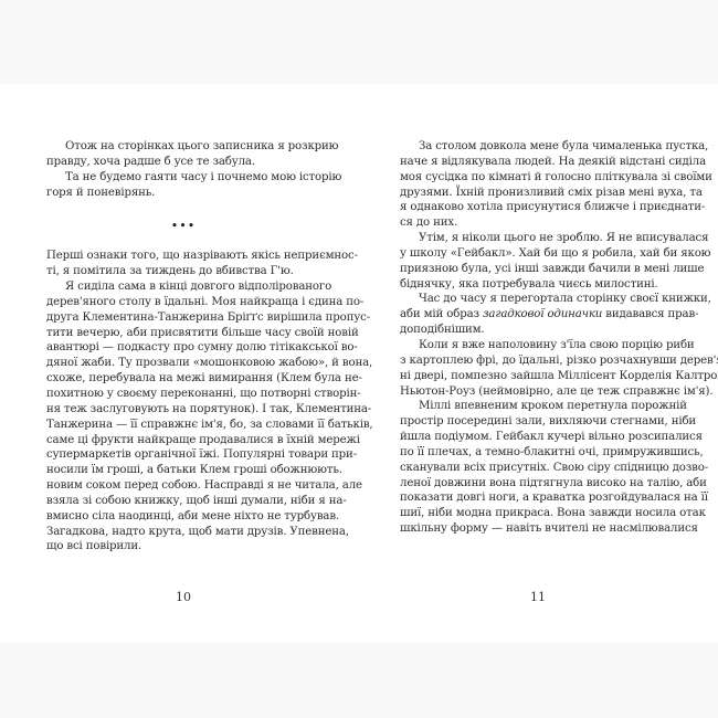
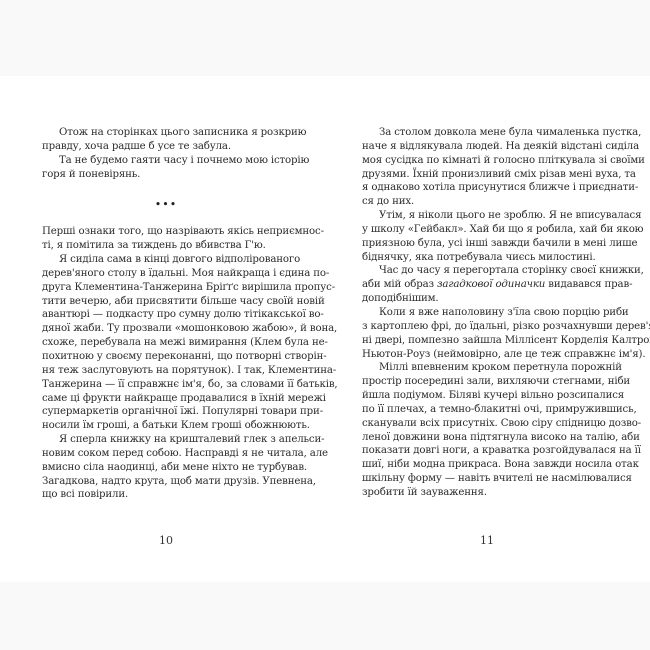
  Отож на сторінках цього записника я розкрию
  правду, хоча радше б усе те забула.
  Та не будемо гаяти часу і почнемо мою історію
  горя й поневірянь.
  •••
  Перші ознаки того, що назрівають якісь неприємнос-
  ті, я помітила за тиждень до вбивства Г'ю.
  Я сиділа сама в кінці довгого відполірованого
  дерев'яного столу в їдальні. Моя найкраща і єдина по-
  друга Клементина-Танжерина Бріґґс вирішила пропус-
  тити вечерю, аби присвятити більше часу своїй новій
  авантюрі — подкасту про сумну долю тітікакської во-
  дяної жаби. Ту прозвали «мошонковою жабою», й вона,
  схоже, перебувала на межі вимирання (Клем була не-
  похитною у своєму переконанні, що потворні створін-
  ня теж заслуговують на порятунок). І так, Клементина-
  Танжерина — її справжнє ім'я, бо, за словами її батьків,
  саме ці фрукти найкраще продавалися в їхній мережі
  супермаркетів органічної їжі. Популярні товари при-
  носили їм гроші, а батьки Клем гроші обожнюють.
+ Я сперла книжку на кришталевий глек з апельси-
  новим соком перед собою. Насправді я не читала, але
- взяла зі собою книжку, щоб інші думали, ніби я на-
  вмисно сіла наодинці, аби мене ніхто не турбував.
  Загадкова, надто крута, щоб мати друзів. Упевнена,
  що всі повірили.
  За столом довкола мене була чималенька пустка,
  наче я відлякувала людей. На деякій відстані сиділа
  моя сусідка по кімнаті й голосно пліткувала зі своїми
  друзями. Їхній пронизливий сміх різав мені вуха, та
  я однаково хотіла присунутися ближче і приєднати-
  ся до них.
  Утім, я ніколи цього не зроблю. Я не вписувалася
  у школу «Гейбакл». Хай би що я робила, хай би якою
  приязною була, усі інші завжди бачили в мені лише
  біднячку, яка потребувала чиєсь милостині.
  Час до часу я перегортала сторінку своєї книжки,
  аби мій образ загадкової одиначки видавався прав-
  доподібнішим.
  Коли я вже наполовину з'їла свою порцію риби
  з картоплею фрі, до їдальні, різко розчахнувши дерев'
  ні двері, помпезно зайшла Міллісент Корделія Калтро
  Ньютон-Роуз (неймовірно, але це теж справжнє ім'я).
  Міллі впевненим кроком перетнула порожній
  простір посередині зали, вихляючи стегнами, ніби
- йшла подіумом. Гейбакл кучері вільно розсипалися
+ йшла подіумом. Біляві кучері вільно розсипалися
  по її плечах, а темно-блакитні очі, примружившись,
  сканували всіх присутніх. Свою сіру спідницю дозво-
  леної довжини вона підтягнула високо на талію, аби
  показати довгі ноги, а краватка розгойдувалася на її
  шиї, ніби модна прикраса. Вона завжди носила отак
  шкільну форму — навіть вчителі не насмілювалися
+ зробити їй зауваження.
  10
  11
